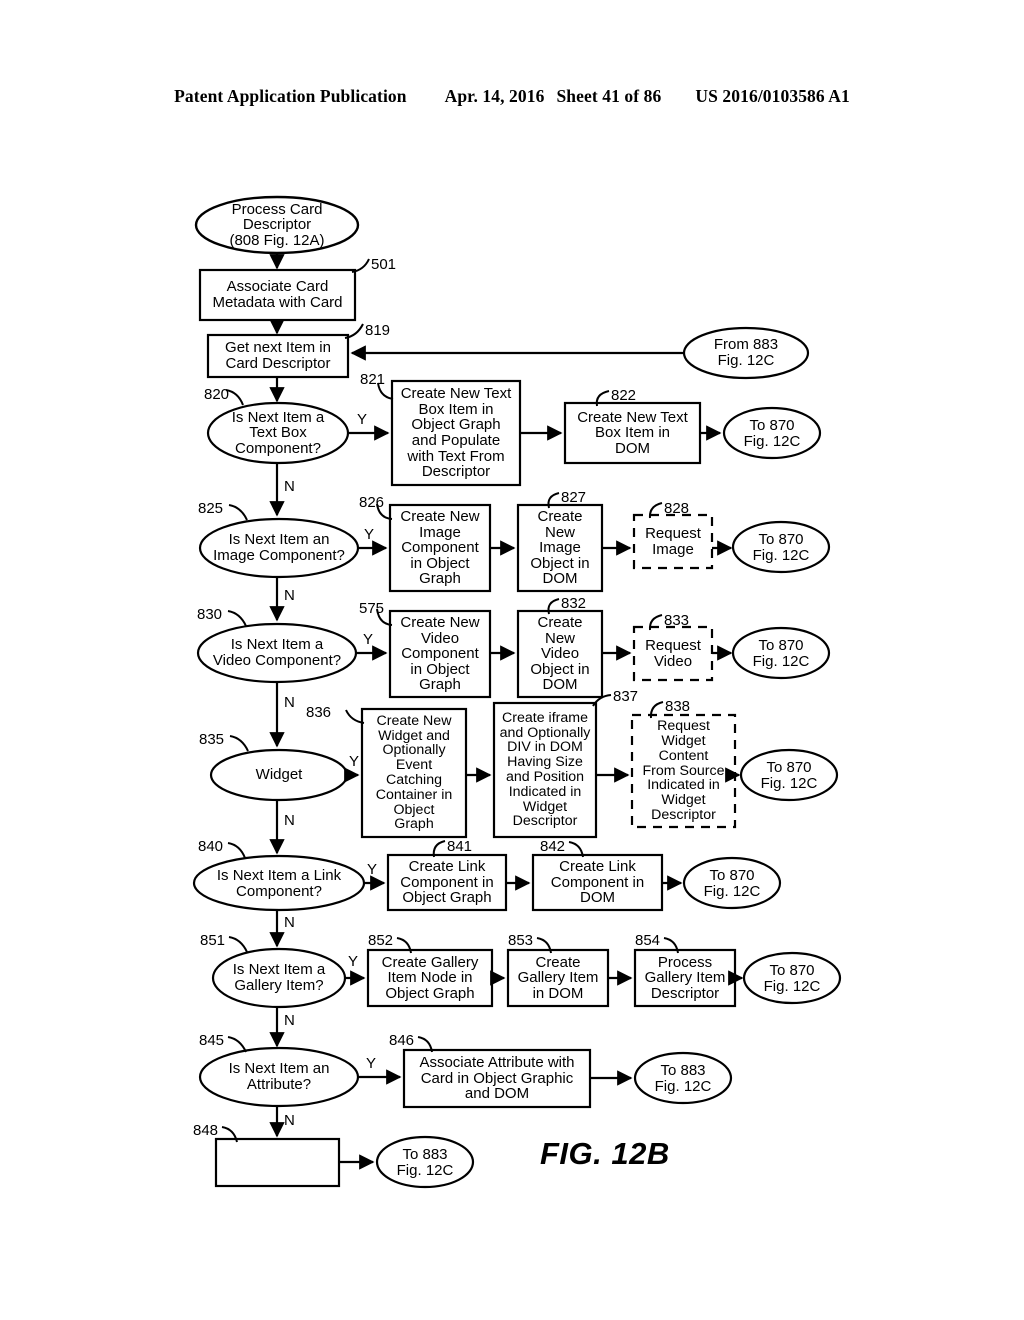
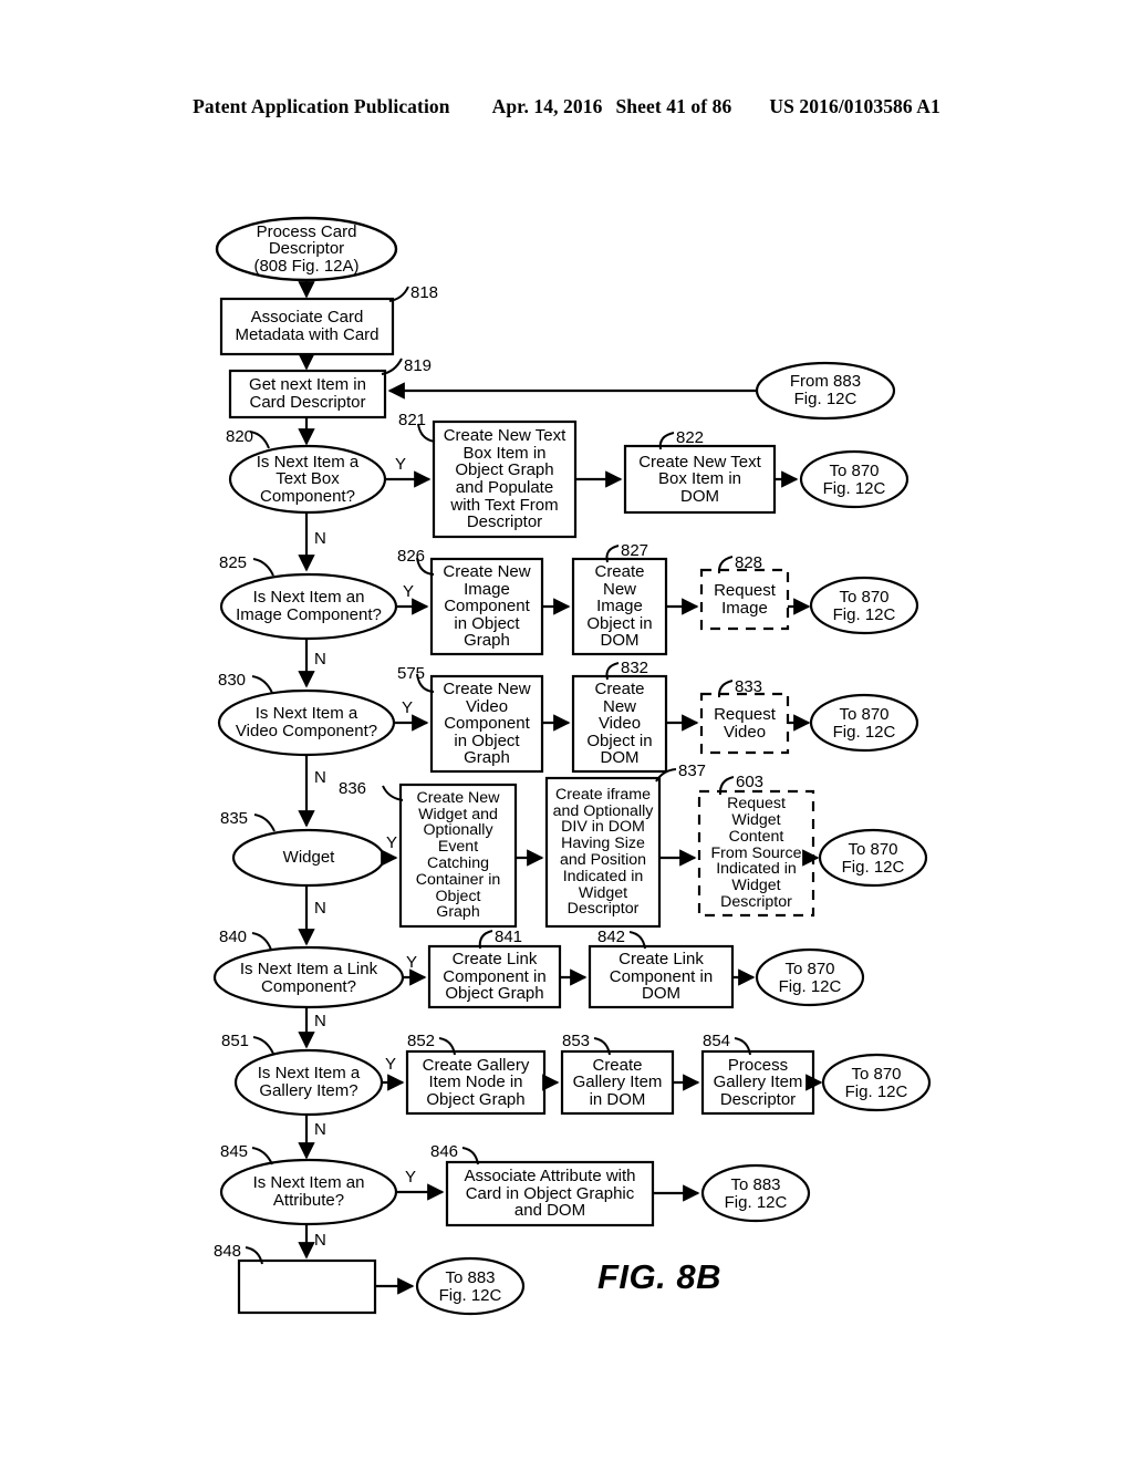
  Patent Application Publication Apr. 14, 2016 Sheet 41 of 86 US 2016/0103586 A1
  Process Card
  Descriptor
  (808 Fig. 12A)
  Associate Card
  Metadata with Card
  Get next Item in
  Card Descriptor
  From 883
  Fig. 12C
  Is Next Item a
  Text Box
  Component?
  Create New Text
  Box Item in
  Object Graph
  and Populate
  with Text From
  Descriptor
  Create New Text
  Box Item in
  DOM
  To 870
  Fig. 12C
  Is Next Item an
  Image Component?
  Create New
  Image
  Component
  in Object
  Graph
  Create
  New
  Image
  Object in
  DOM
  Request
  Image
  To 870
  Fig. 12C
  Is Next Item a
  Video Component?
  Create New
  Video
  Component
  in Object
  Graph
  Create
  New
  Video
  Object in
  DOM
  Request
  Video
  To 870
  Fig. 12C
  Widget
  Create New
  Widget and
  Optionally
  Event
  Catching
  Container in
  Object
  Graph
  Create iframe
  and Optionally
  DIV in DOM
  Having Size
  and Position
  Indicated in
  Widget
  Descriptor
  Request
  Widget
  Content
  From Source
  Indicated in
  Widget
  Descriptor
  To 870
  Fig. 12C
  Is Next Item a Link
  Component?
  Create Link
  Component in
  Object Graph
  Create Link
  Component in
  DOM
  To 870
  Fig. 12C
  Is Next Item a
  Gallery Item?
  Create Gallery
  Item Node in
  Object Graph
  Create
  Gallery Item
  in DOM
  Process
  Gallery Item
  Descriptor
  To 870
  Fig. 12C
  Is Next Item an
  Attribute?
  Associate Attribute with
  Card in Object Graphic
  and DOM
  To 883
  Fig. 12C
  To 883
  Fig. 12C
- 501
+ 818
  819
  820
  821
  822
  825
  826
  827
  828
  830
  575
  832
  833
  835
  836
  837
- 838
+ 603
  840
  841
  842
  845
  846
  848
  851
  852
  853
  854
  Y
  N
  Y
  N
  Y
  N
  Y
  N
  Y
  N
  Y
  N
  Y
  N
- FIG. 12B
+ FIG. 8B
